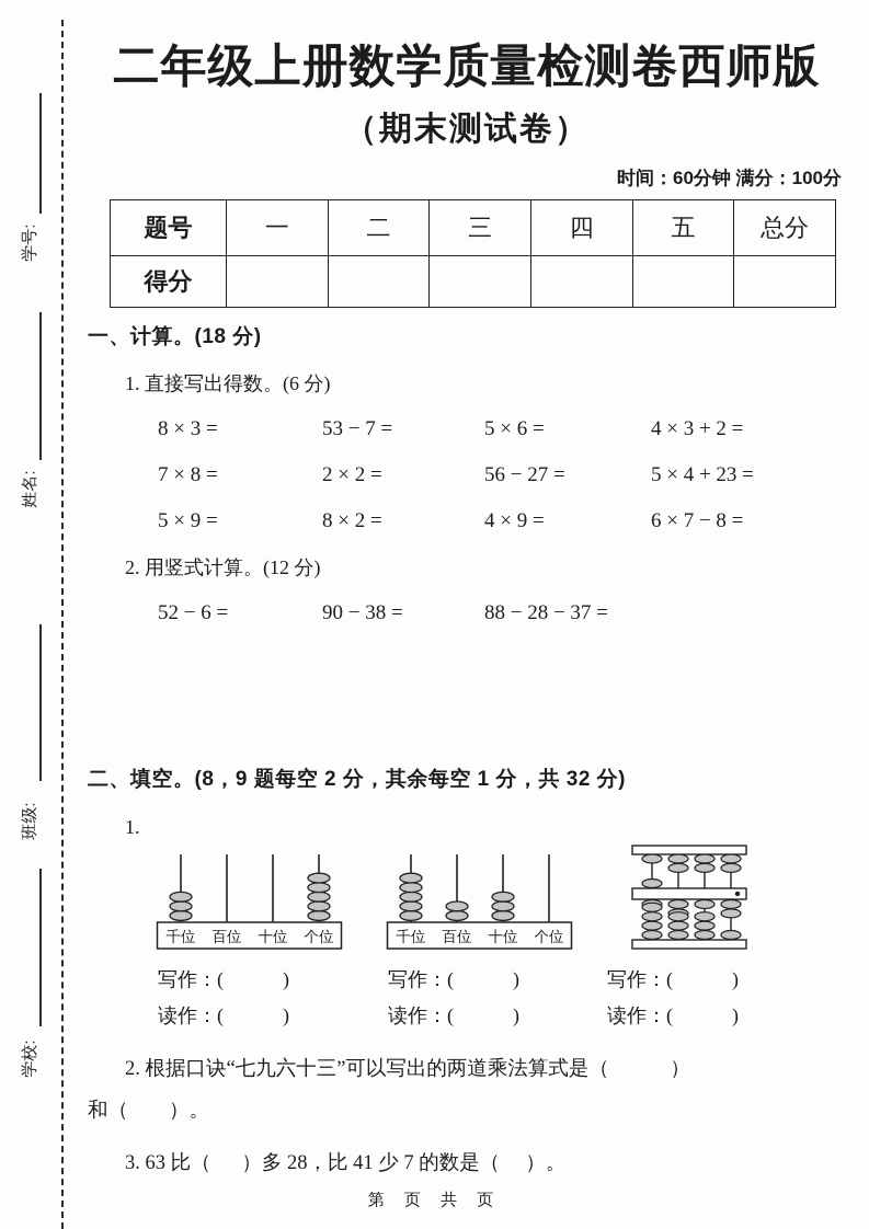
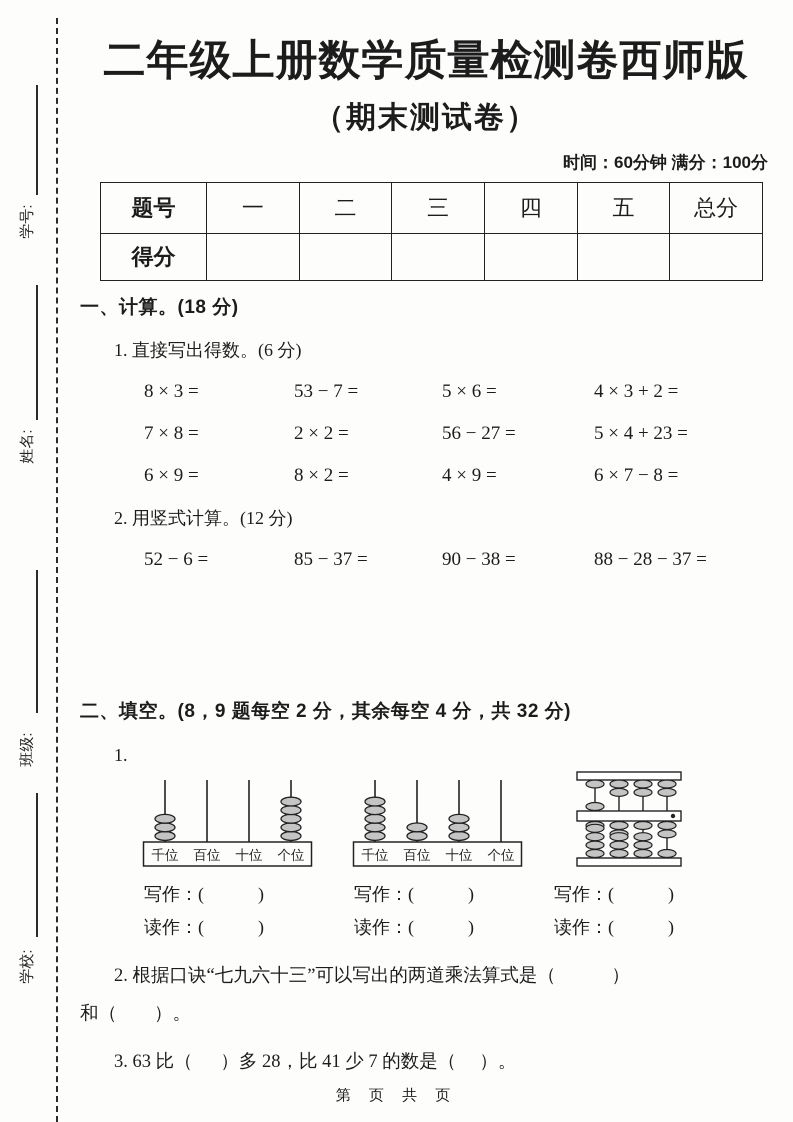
  二年级上册数学质量检测卷西师版
  （期末测试卷）
  时间：60分钟 满分：100分
  题号	一	二	三	四	五	总分
  得分
  一、计算。(18 分)
  1. 直接写出得数。(6 分)
  8 × 3 =
  53 − 7 =
  5 × 6 =
  4 × 3 + 2 =
  7 × 8 =
  2 × 2 =
  56 − 27 =
  5 × 4 + 23 =
- 5 × 9 =
+ 6 × 9 =
  8 × 2 =
  4 × 9 =
  6 × 7 − 8 =
  2. 用竖式计算。(12 分)
  52 − 6 =
+ 85 − 37 =
  90 − 38 =
  88 − 28 − 37 =
- 二、填空。(8，9 题每空 2 分，其余每空 1 分，共 32 分)
+ 二、填空。(8，9 题每空 2 分，其余每空 4 分，共 32 分)
  1.
  千位
  百位
  十位
  个位
  千位
  百位
  十位
  个位
  写作：( )
  写作：( )
  写作：( )
  读作：( )
  读作：( )
  读作：( )
  2. 根据口诀“七九六十三”可以写出的两道乘法算式是（ ）
  和（ ）。
  3. 63 比（ ）多 28，比 41 少 7 的数是（ ）。
  第 页 共 页
